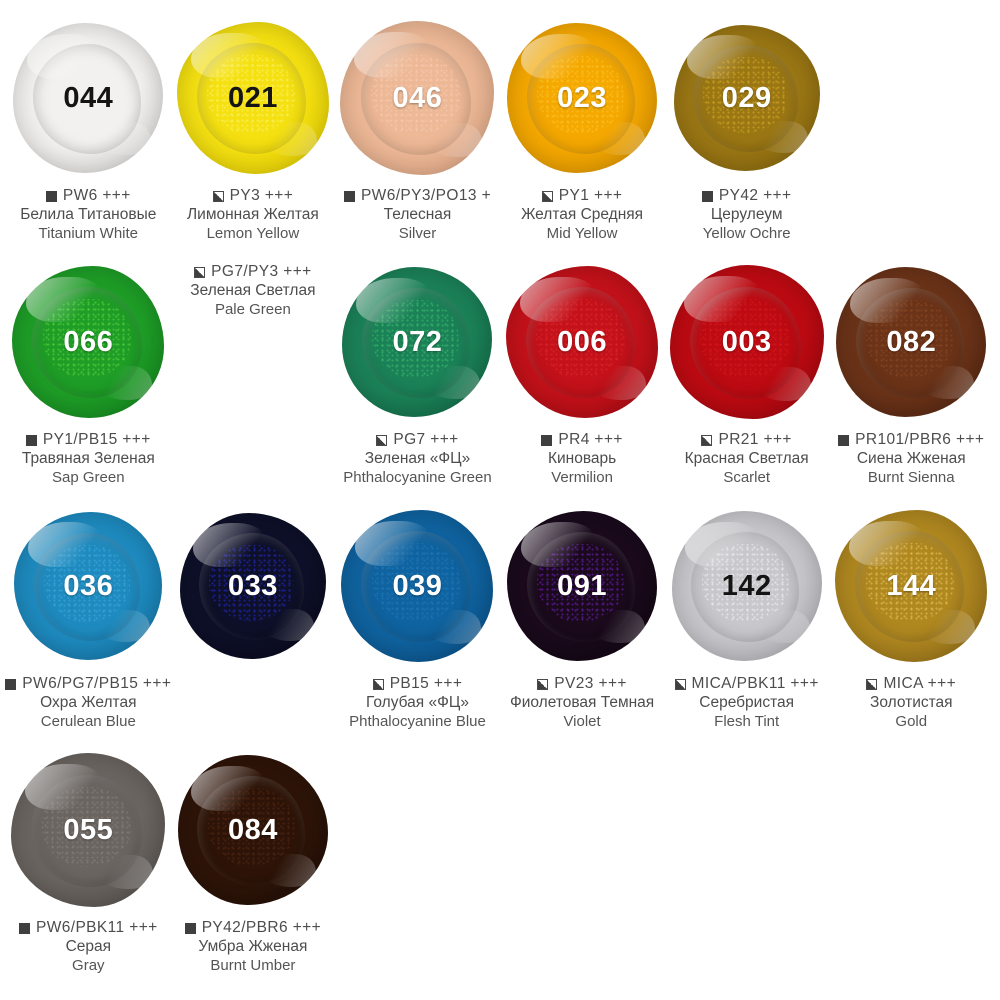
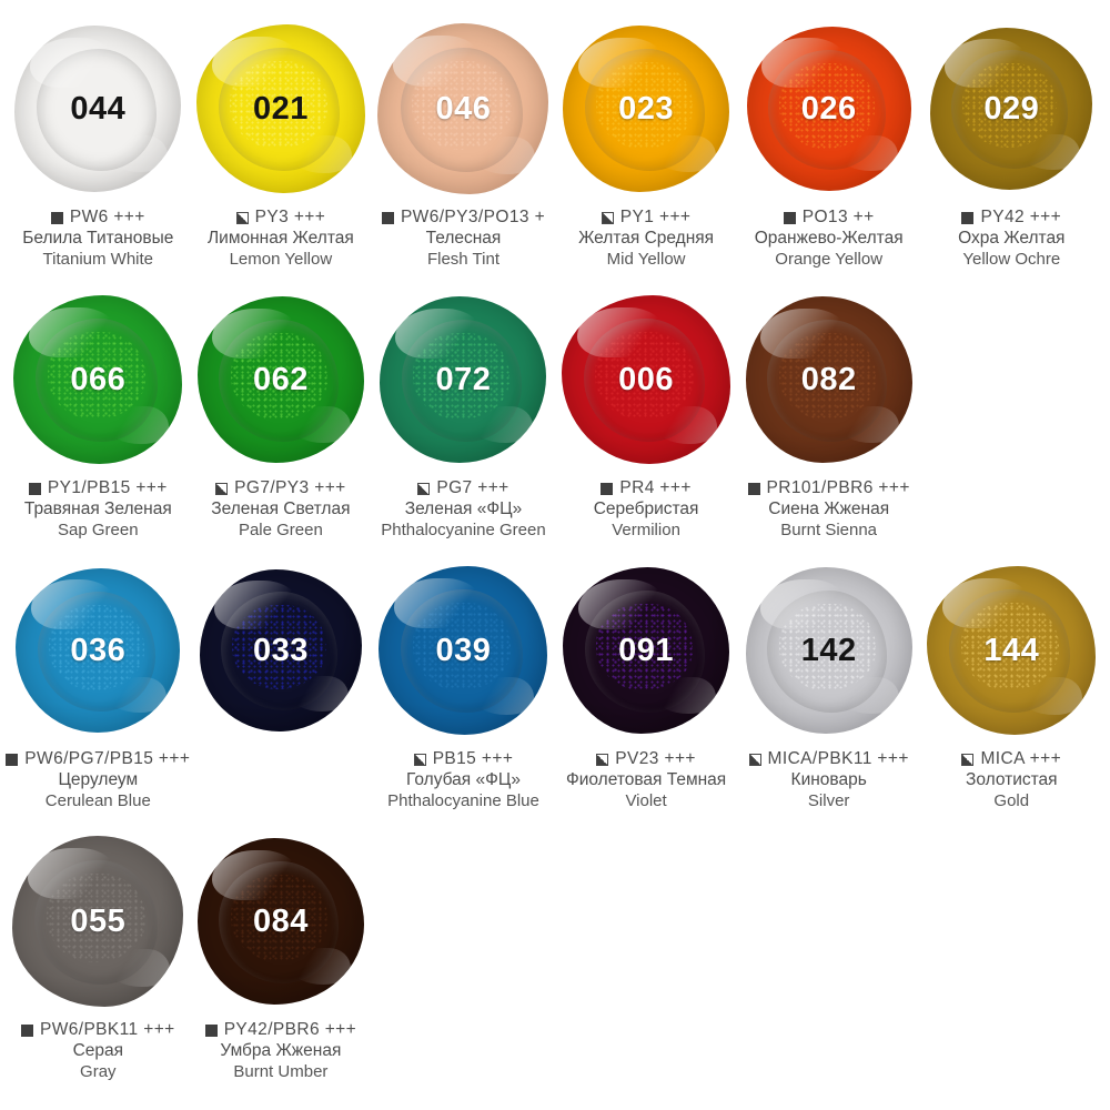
  044
  PW6 +++
  Белила Титановые
  Titanium White
  021
  PY3 +++
  Лимонная Желтая
  Lemon Yellow
  046
  PW6/PY3/PO13 +
  Телесная
- Silver
+ Flesh Tint
  023
  PY1 +++
  Желтая Средняя
  Mid Yellow
+ 026
+ PO13 ++
+ Оранжево-Желтая
+ Orange Yellow
  029
  PY42 +++
- Церулеум
+ Охра Желтая
  Yellow Ochre
  066
  PY1/PB15 +++
  Травяная Зеленая
  Sap Green
+ 062
  PG7/PY3 +++
  Зеленая Светлая
  Pale Green
  072
  PG7 +++
  Зеленая «ФЦ»
  Phthalocyanine Green
  006
  PR4 +++
- Киноварь
+ Серебристая
  Vermilion
- 003
- PR21 +++
- Красная Светлая
- Scarlet
  082
  PR101/PBR6 +++
  Сиена Жженая
  Burnt Sienna
  036
  PW6/PG7/PB15 +++
- Охра Желтая
+ Церулеум
  Cerulean Blue
  033
  039
  PB15 +++
  Голубая «ФЦ»
  Phthalocyanine Blue
  091
  PV23 +++
  Фиолетовая Темная
  Violet
  142
  MICA/PBK11 +++
- Серебристая
+ Киноварь
- Flesh Tint
+ Silver
  144
  MICA +++
  Золотистая
  Gold
  055
  PW6/PBK11 +++
  Серая
  Gray
  084
  PY42/PBR6 +++
  Умбра Жженая
  Burnt Umber
